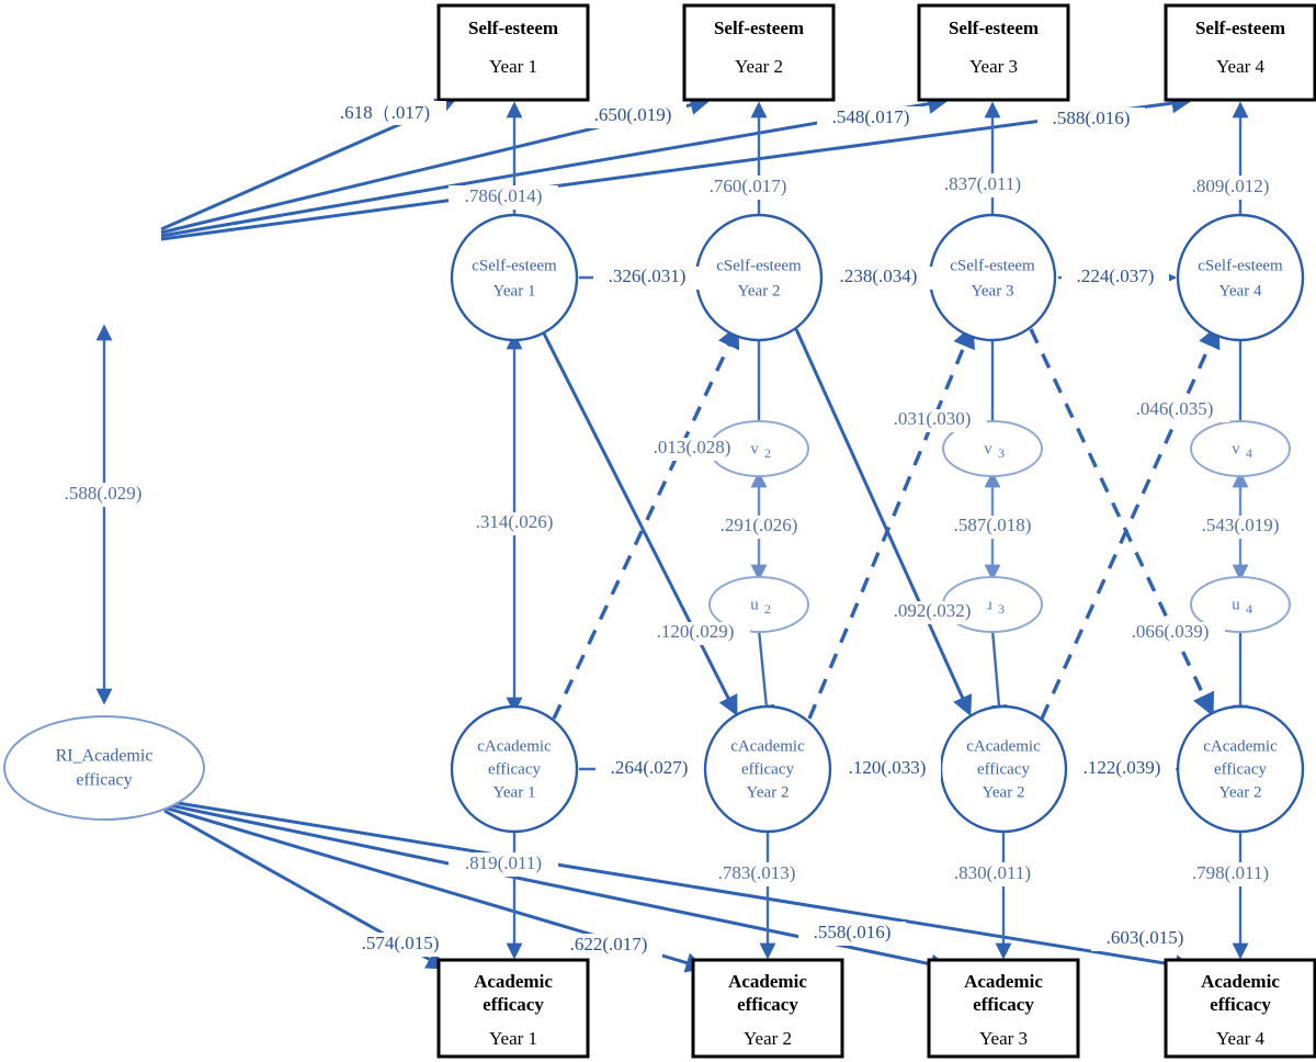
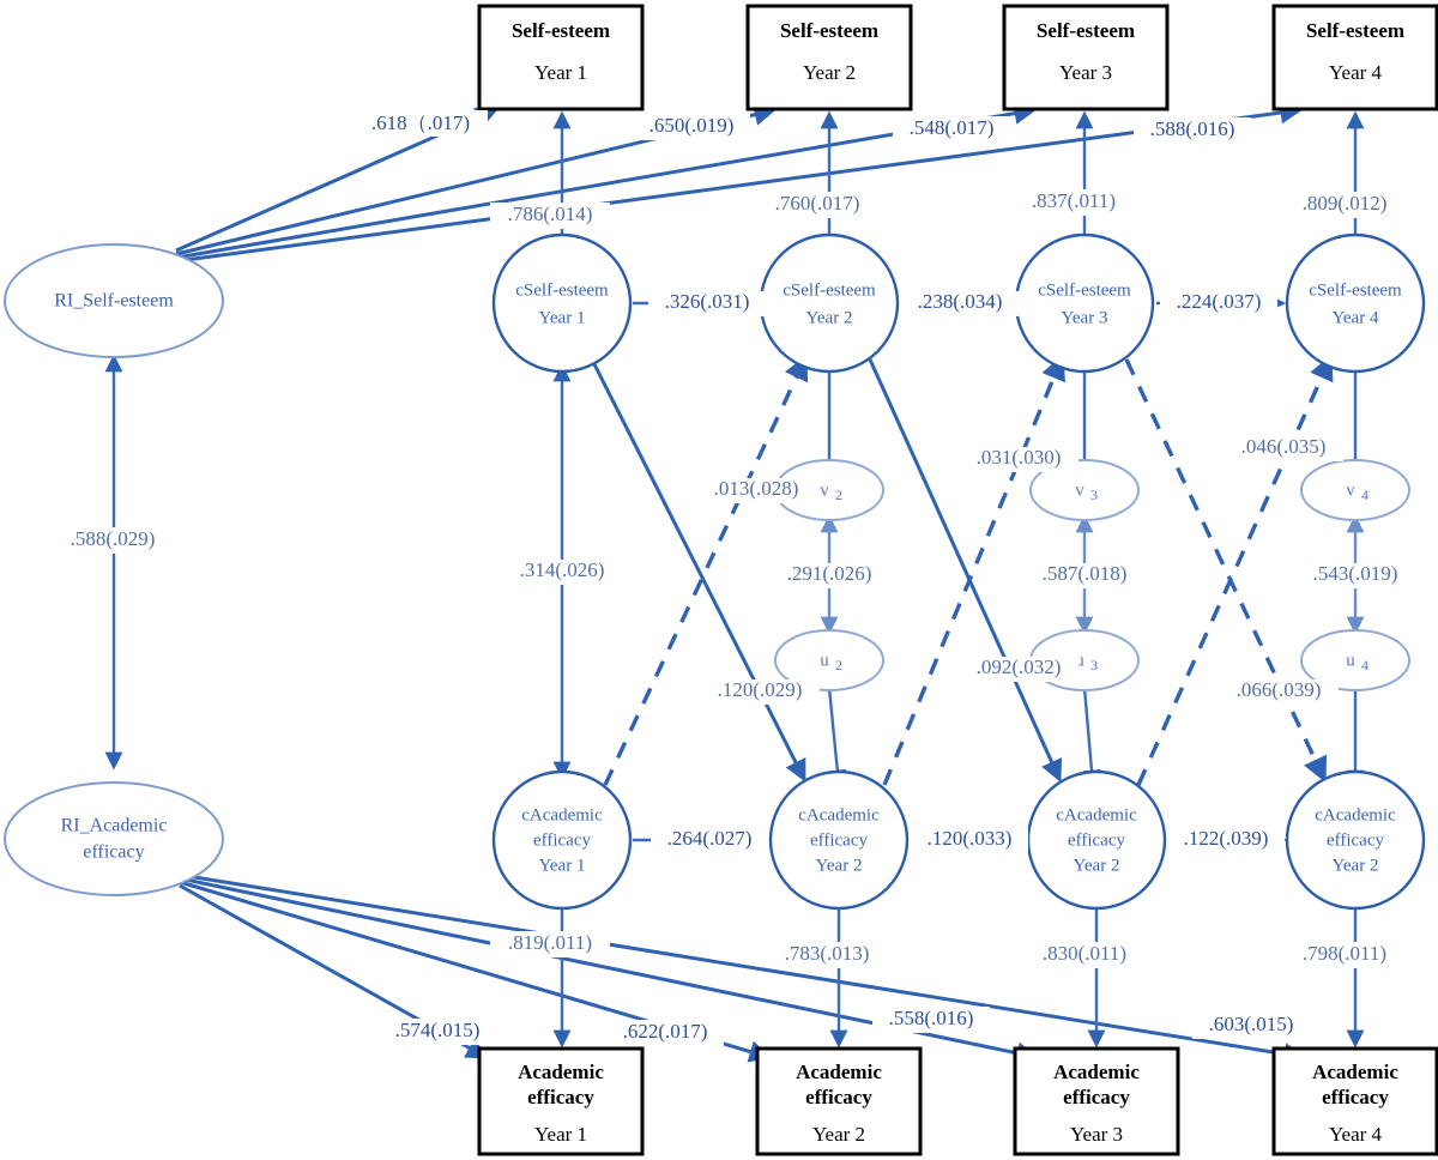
  Self-esteem
  Year 1
  Self-esteem
  Year 2
  Self-esteem
  Year 3
  Self-esteem
  Year 4
  Academic
  efficacy
  Year 1
  Academic
  efficacy
  Year 2
  Academic
  efficacy
  Year 3
  Academic
  efficacy
  Year 4
+ RI_Self-esteem
  RI_Academic
  efficacy
  cSelf-esteem
  Year 1
  cSelf-esteem
  Year 2
  cSelf-esteem
  Year 3
  cSelf-esteem
  Year 4
  cAcademic
  efficacy
  Year 1
  cAcademic
  efficacy
  Year 2
  cAcademic
  efficacy
  Year 2
  cAcademic
  efficacy
  Year 2
  v
  2
  v
  3
  v
  4
  u
  2
  u
  3
  u
  4
  .618（.017)
  .650(.019)
  .548(.017)
  .588(.016)
  .786(.014)
  .760(.017)
  .837(.011)
  .809(.012)
  .326(.031)
  .238(.034)
  .224(.037)
  .013(.028)
  .031(.030)
  .046(.035)
  .120(.029)
  .092(.032)
  .066(.039)
  .314(.026)
  .291(.026)
  .587(.018)
  .543(.019)
  .264(.027)
  .120(.033)
  .122(.039)
  .819(.011)
  .783(.013)
  .830(.011)
  .798(.011)
  .574(.015)
  .622(.017)
  .558(.016)
  .603(.015)
  .588(.029)
